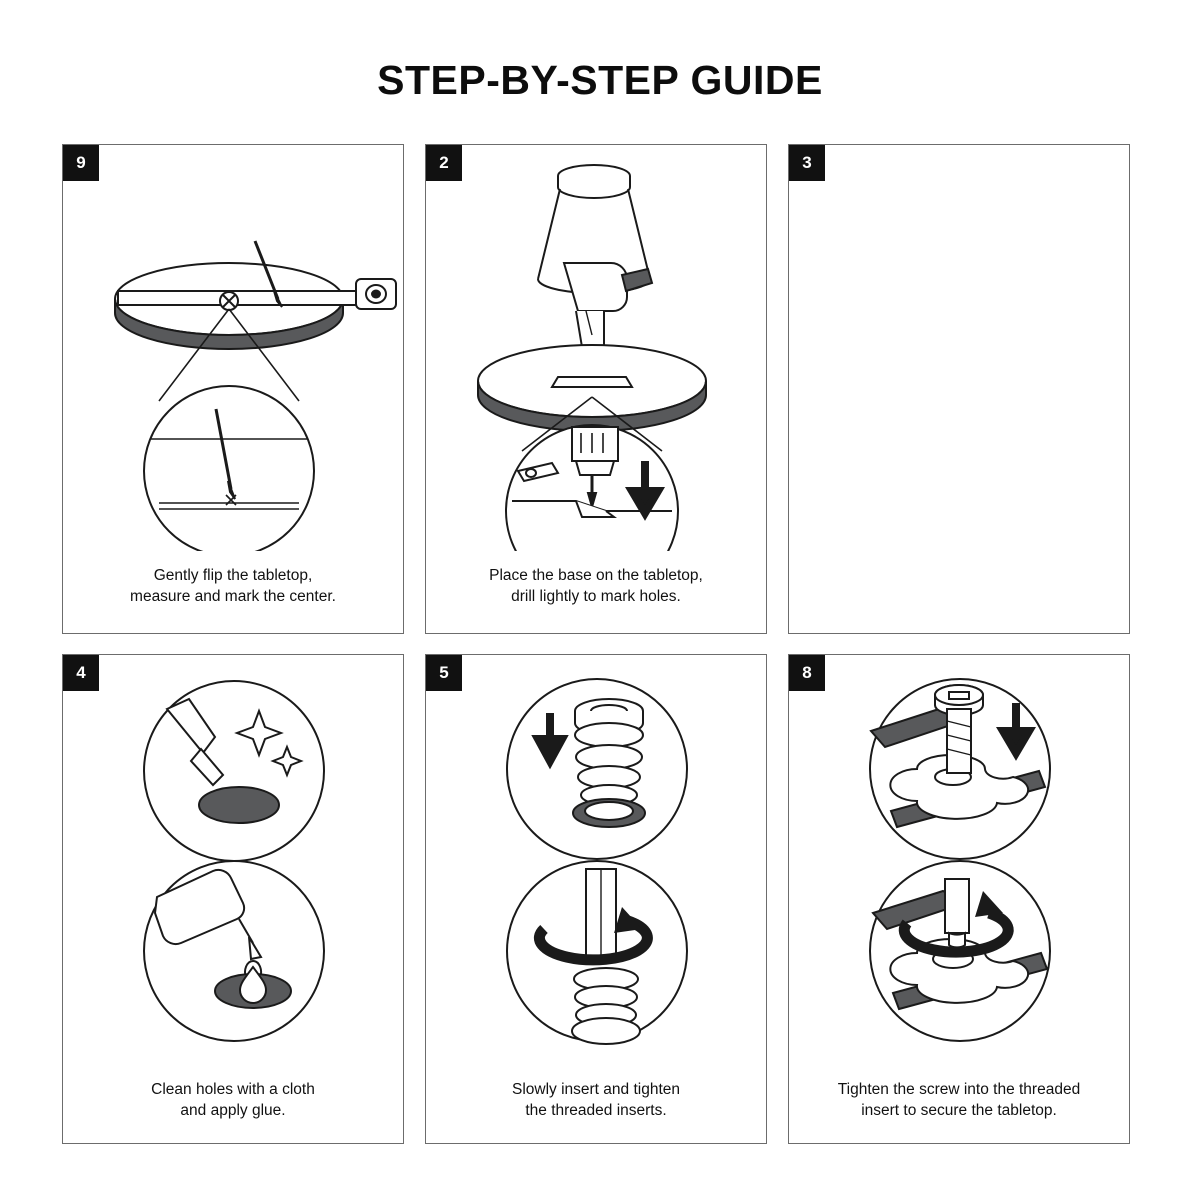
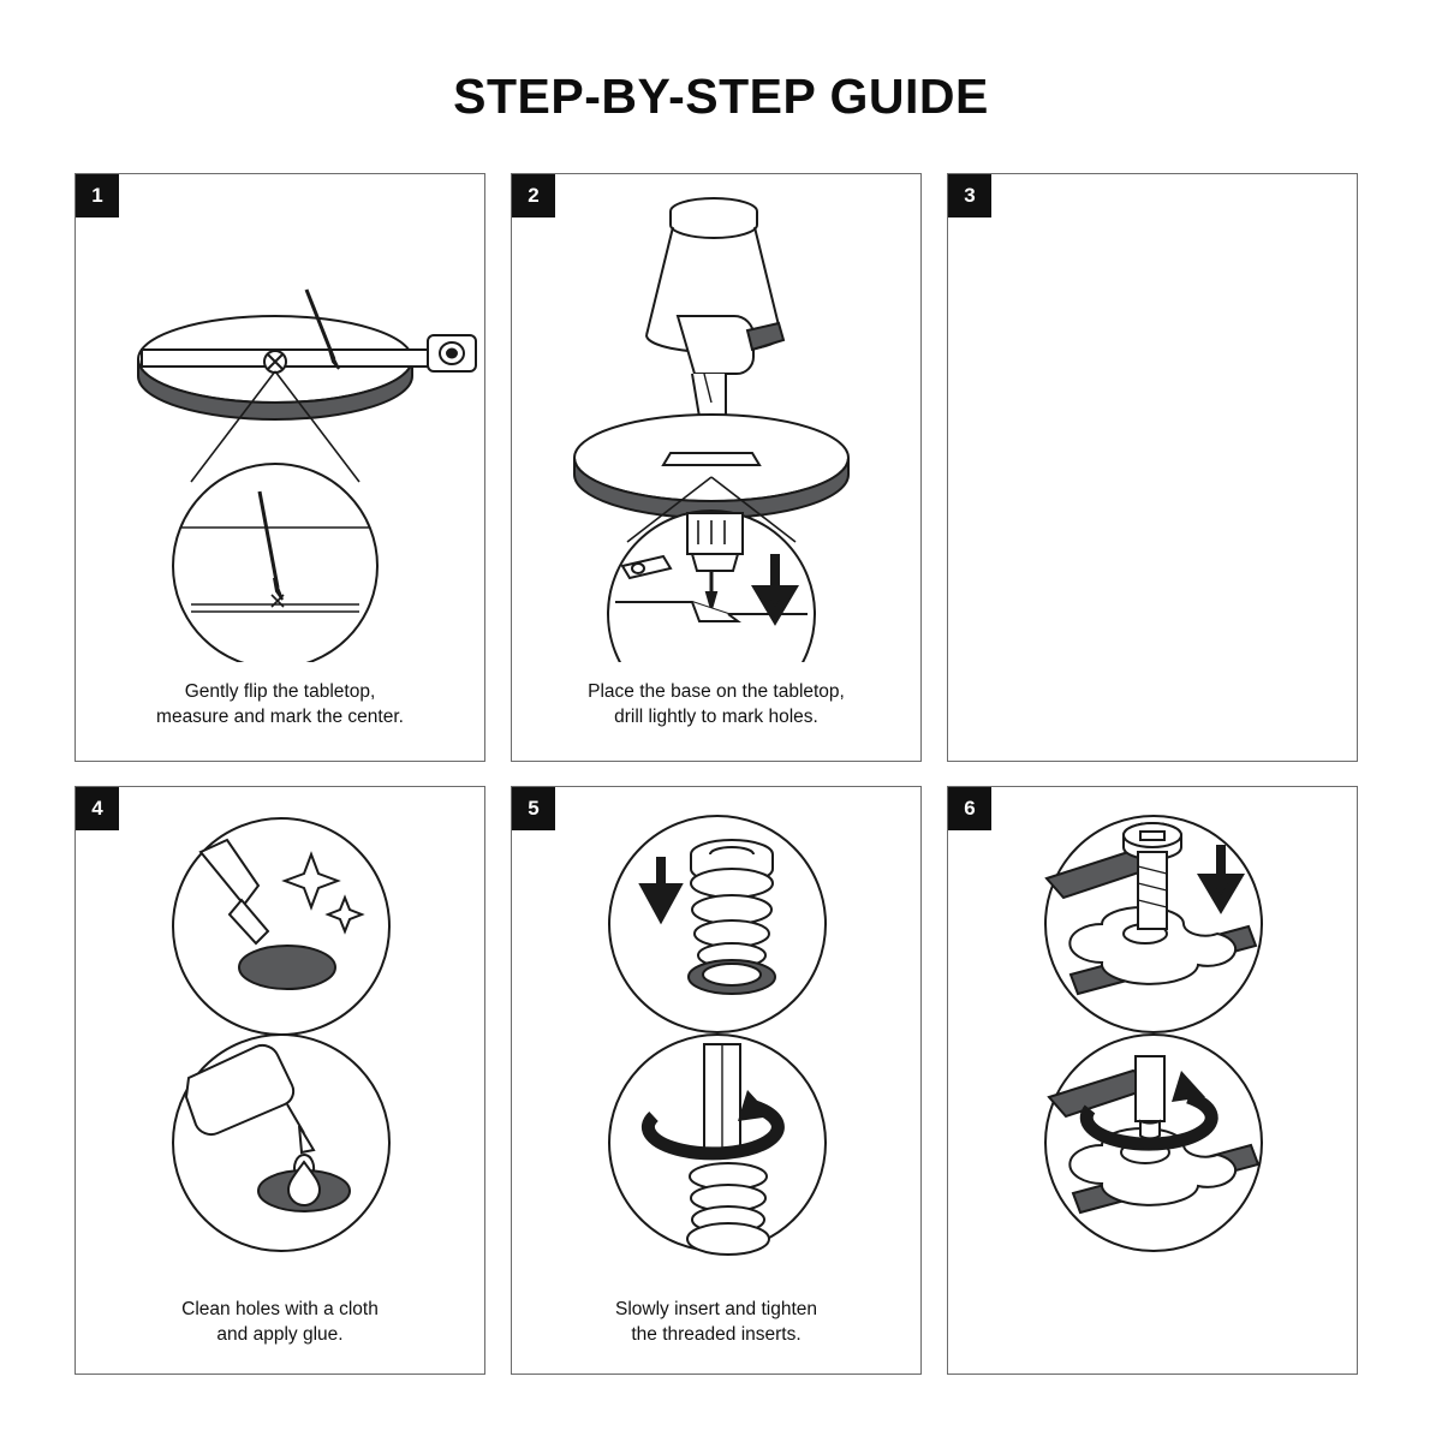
  STEP-BY-STEP GUIDE
- 9
+ 1
  Gently flip the tabletop,
  measure and mark the center.
  2
  Place the base on the tabletop,
  drill lightly to mark holes.
  3
  4
  Clean holes with a cloth
  and apply glue.
  5
  Slowly insert and tighten
  the threaded inserts.
- 8
+ 6
- Tighten the screw into the threaded
- insert to secure the tabletop.
